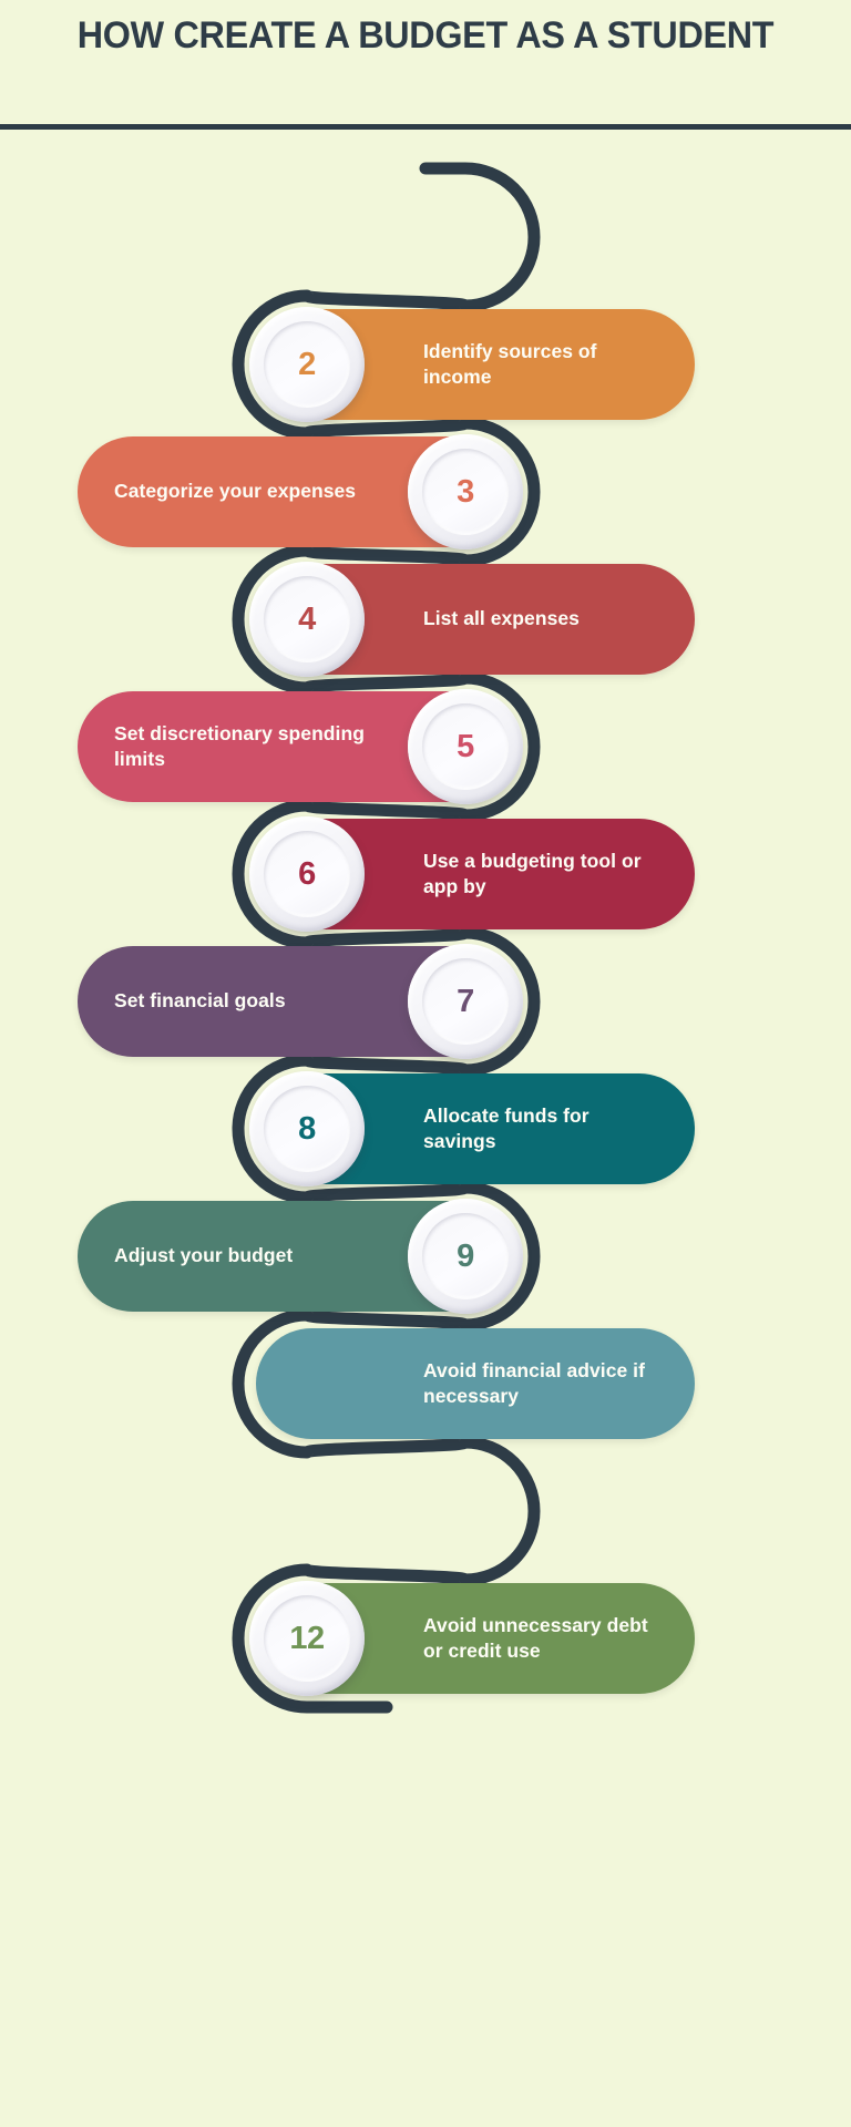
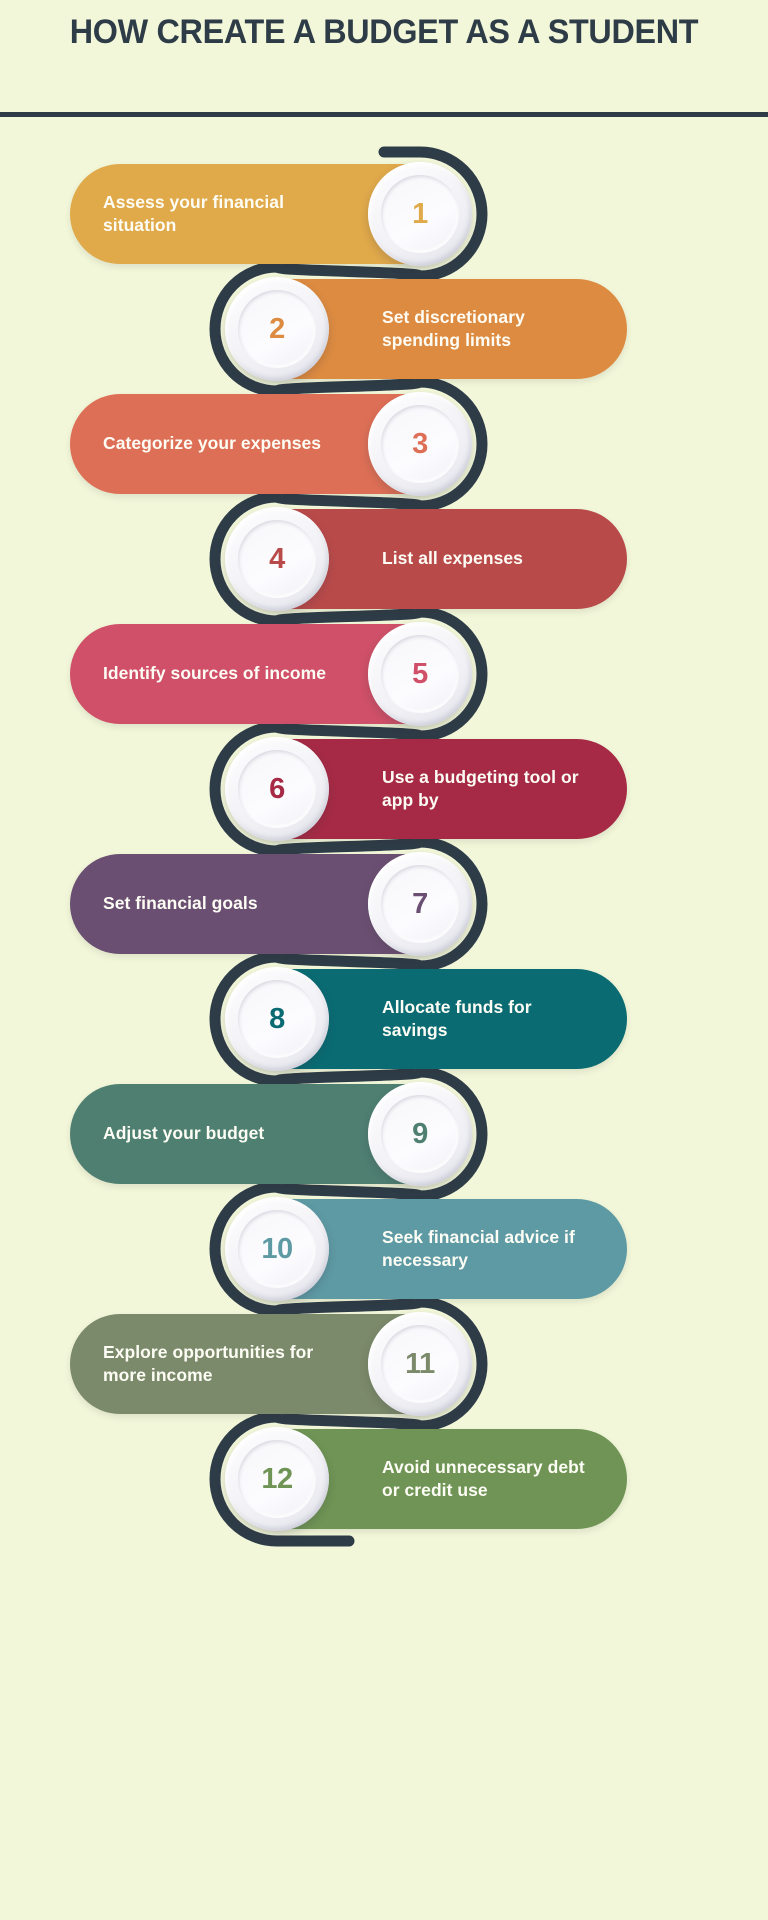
  HOW CREATE A BUDGET AS A STUDENT
+ Assess your financial situation
+ 1
- Identify sources of income
+ Set discretionary spending limits
  2
  Categorize your expenses
  3
  List all expenses
  4
- Set discretionary spending limits
+ Identify sources of income
  5
  Use a budgeting tool or app by
  6
  Set financial goals
  7
  Allocate funds for savings
  8
  Adjust your budget
  9
- Avoid financial advice if necessary
+ Seek financial advice if necessary
+ 10
+ Explore opportunities for more income
+ 11
  Avoid unnecessary debt or credit use
  12
